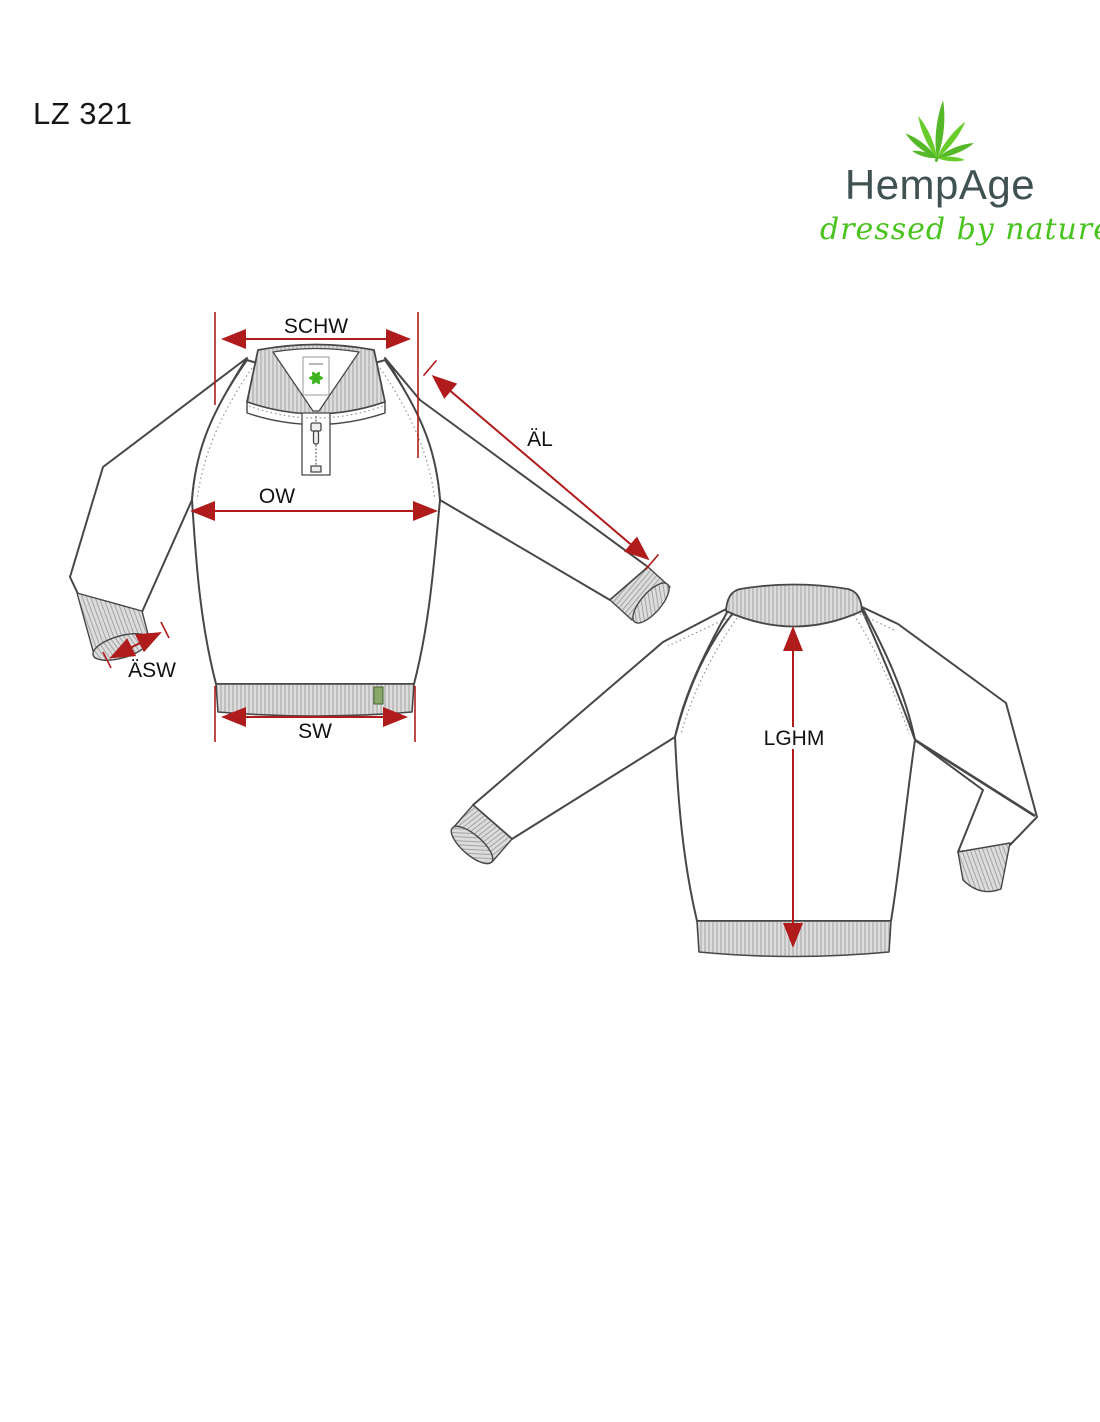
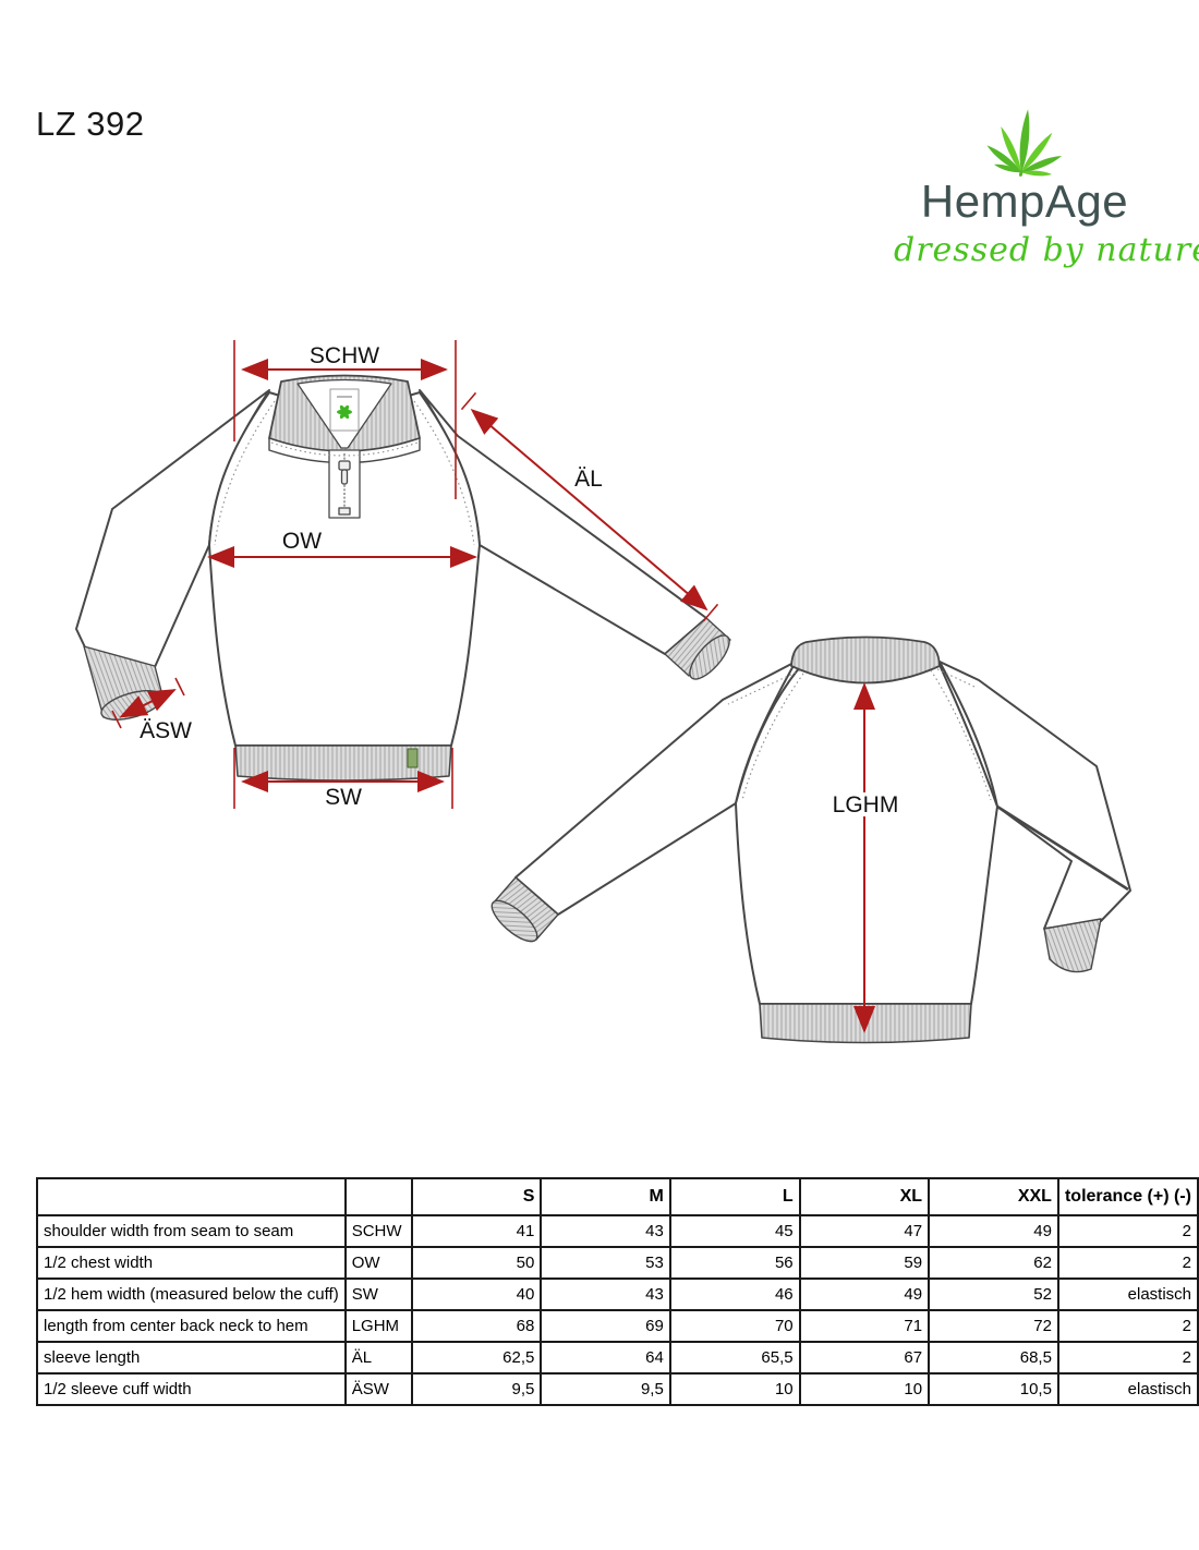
- LZ 321
+ LZ 392
  HempAge
  dressed by natur
  SCHW
  ÄL
  OW
  ÄSW
  SW
  LGHM
+ 		S	M	L	XL	XXL	tolerance (+) (-)
+ shoulder width from seam to seam	SCHW	41	43	45	47	49	2
+ 1/2 chest width	OW	50	53	56	59	62	2
+ 1/2 hem width (measured below the cuff)	SW	40	43	46	49	52	elastisch
+ length from center back neck to hem	LGHM	68	69	70	71	72	2
+ sleeve length	ÄL	62,5	64	65,5	67	68,5	2
+ 1/2 sleeve cuff width	ÄSW	9,5	9,5	10	10	10,5	elastisch
